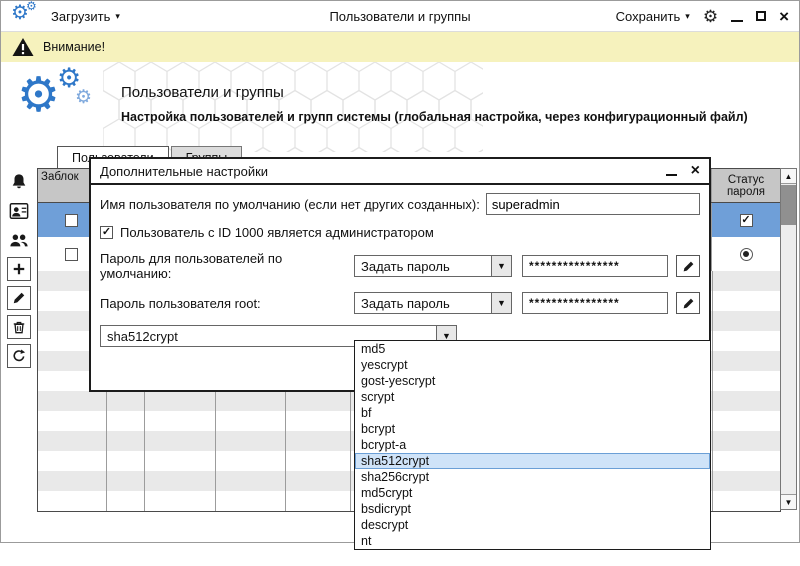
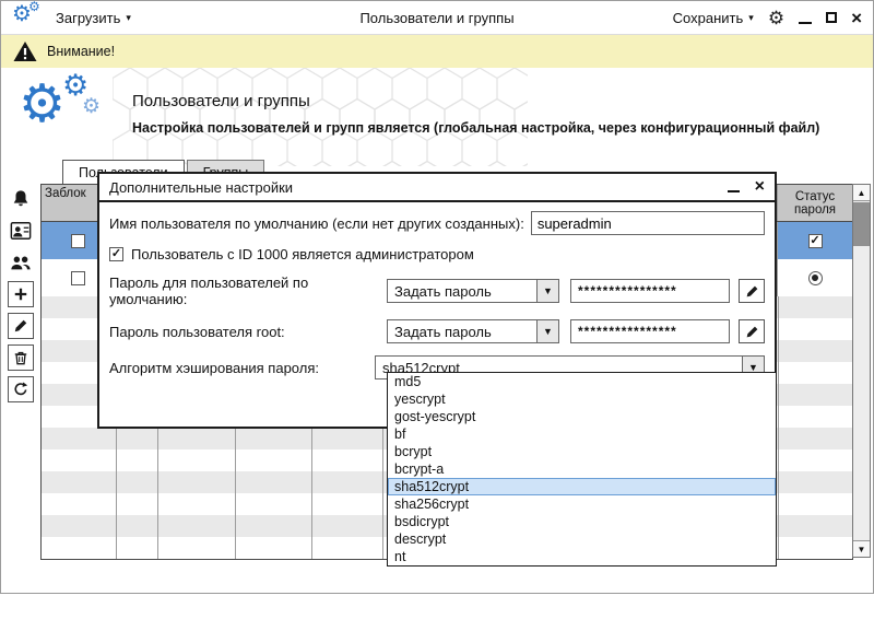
  ⚙
  ⚙
  Загрузить
  ▾
  Пользователи и группы
  Сохранить
  ▾
  ⚙
  ×
  Внимание!
  ⚙
  ⚙
  ⚙
  Пользователи и группы
- Настройка пользователей и групп системы (глобальная настройка, через конфигурационный файл)
+ Настройка пользователей и групп является (глобальная настройка, через конфигурационный файл)
  Заблок
  Статус пароля
  ▲
  ▼
  Дополнительные настройки
  ×
  Имя пользователя по умолчанию (если нет других созданных):
  superadmin
  Пользователь с ID 1000 является администратором
  Пароль для пользователей по умолчанию:
  Задать пароль
  ▼
  ****************
  Пароль пользователя root:
  Задать пароль
  ▼
  ****************
+ Алгоритм хэширования пароля:
  sha512crypt
  ▼
  md5
  yescrypt
  gost-yescrypt
- scrypt
  bf
  bcrypt
  bcrypt-a
  sha512crypt
  sha256crypt
- md5crypt
  bsdicrypt
  descrypt
  nt
